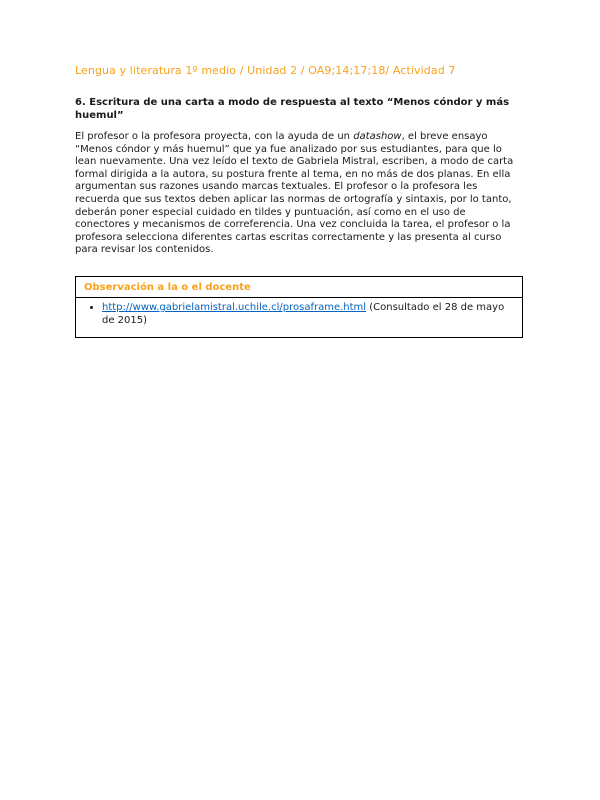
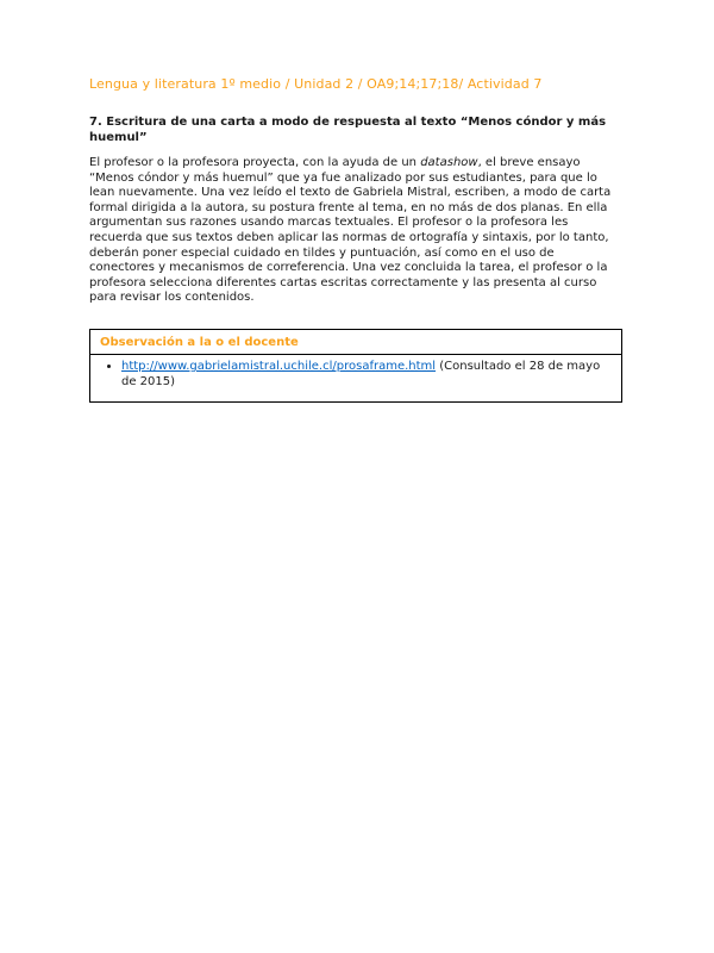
  Lengua y literatura 1º medio / Unidad 2 / OA9;14;17;18/ Actividad 7
- 6. Escritura de una carta a modo de respuesta al texto “Menos cóndor y más huemul”
+ 7. Escritura de una carta a modo de respuesta al texto “Menos cóndor y más huemul”
  El profesor o la profesora proyecta, con la ayuda de un datashow, el breve ensayo “Menos cóndor y más huemul” que ya fue analizado por sus estudiantes, para que lo lean nuevamente. Una vez leído el texto de Gabriela Mistral, escriben, a modo de carta formal dirigida a la autora, su postura frente al tema, en no más de dos planas. En ella argumentan sus razones usando marcas textuales. El profesor o la profesora les recuerda que sus textos deben aplicar las normas de ortografía y sintaxis, por lo tanto, deberán poner especial cuidado en tildes y puntuación, así como en el uso de conectores y mecanismos de correferencia. Una vez concluida la tarea, el profesor o la profesora selecciona diferentes cartas escritas correctamente y las presenta al curso para revisar los contenidos.
  Observación a la o el docente
  http://www.gabrielamistral.uchile.cl/prosaframe.html (Consultado el 28 de mayo de 2015)
